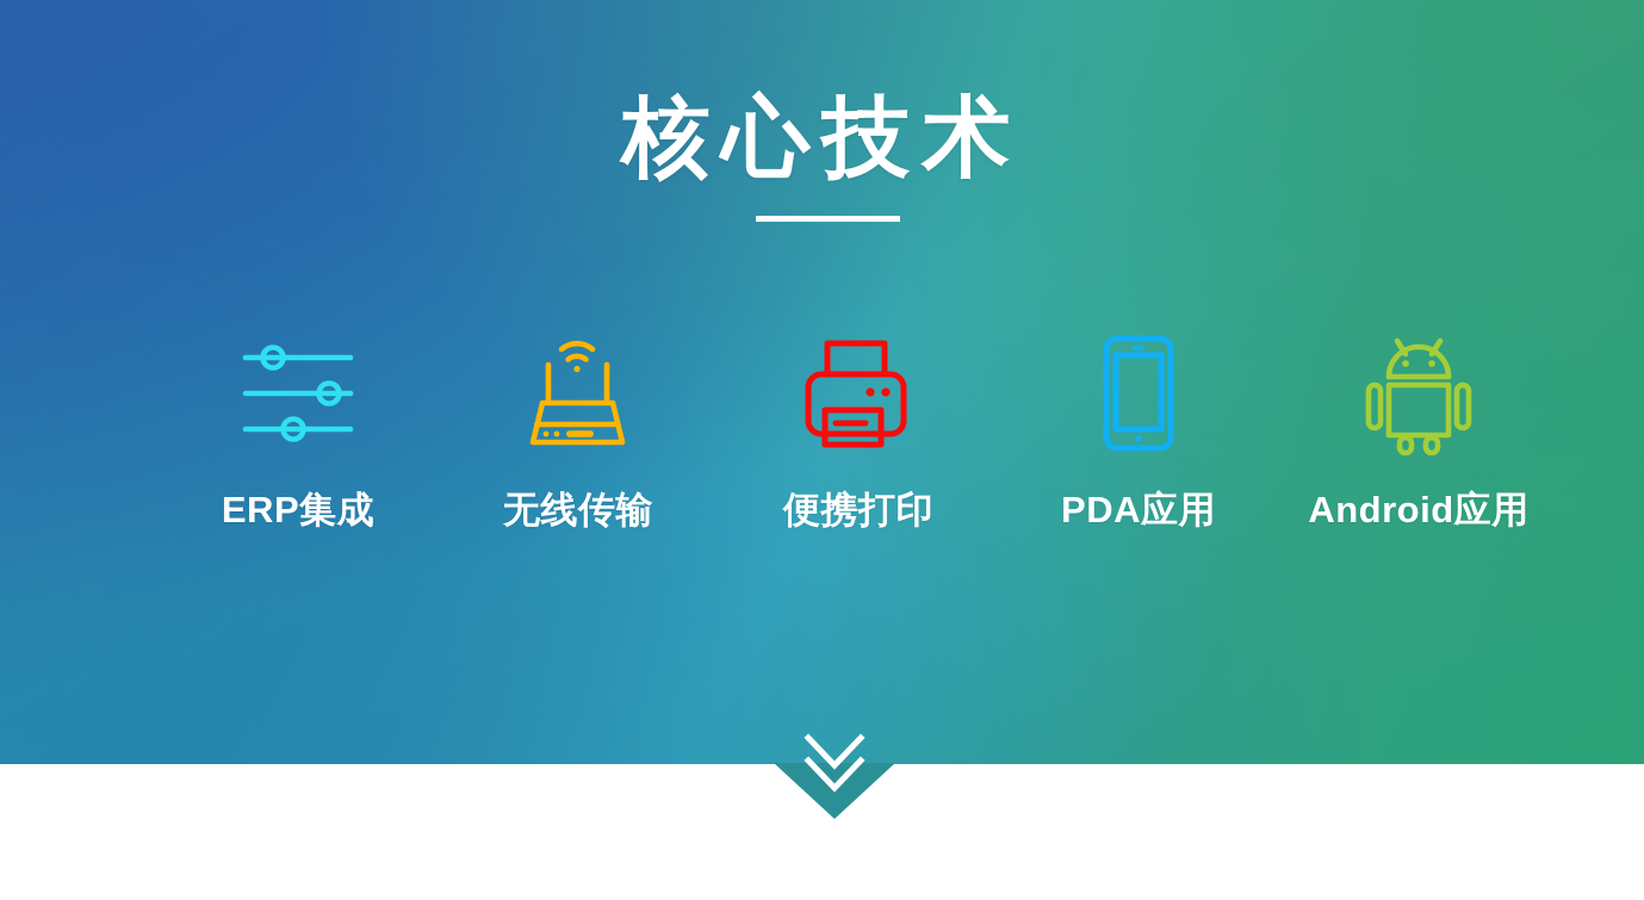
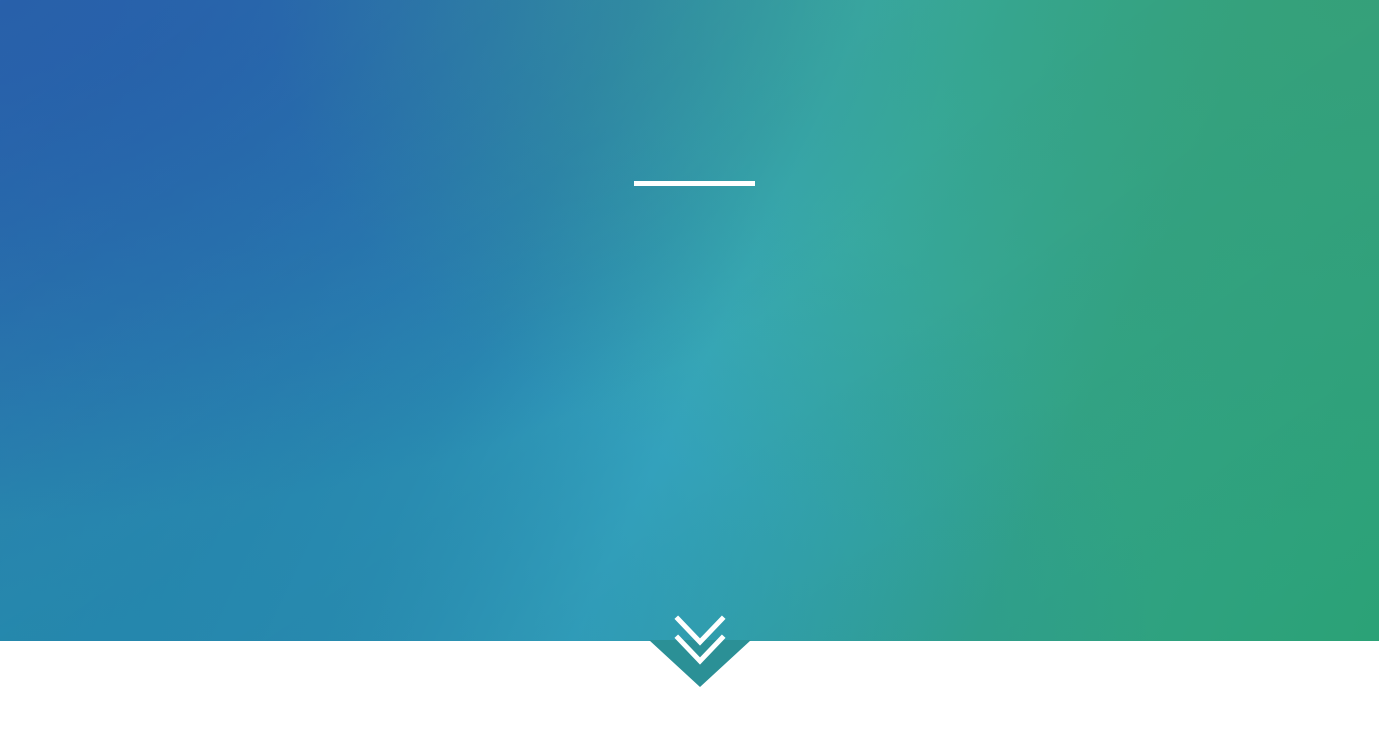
- 核心技术
- ERP集成
- 无线传输
- 便携打印
- PDA应用
- Android应用
